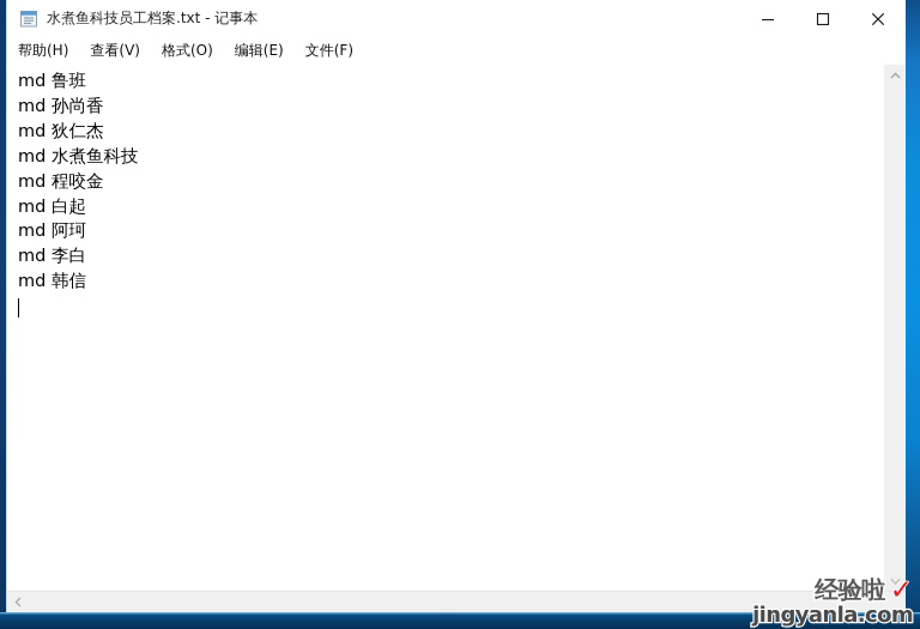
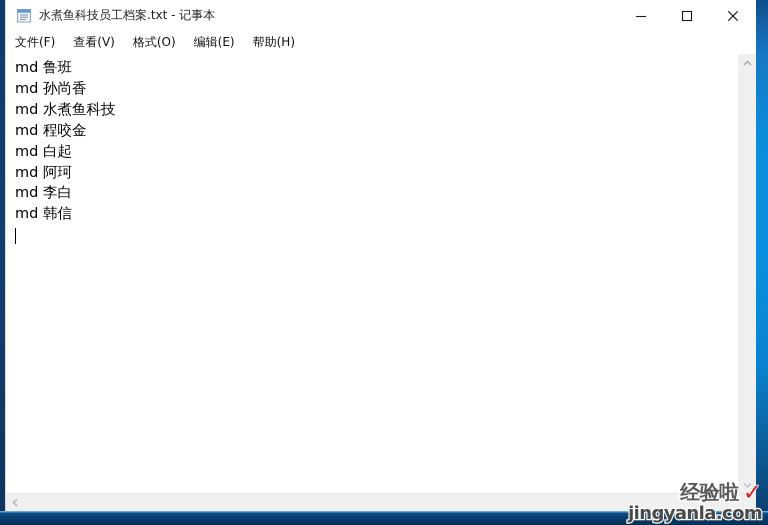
  水煮鱼科技员工档案.txt - 记事本
- 帮助(H)
+ 文件(F)
  查看(V)
  格式(O)
  编辑(E)
- 文件(F)
+ 帮助(H)
  md 鲁班
  md 孙尚香
- md 狄仁杰
  md 水煮鱼科技
  md 程咬金
  md 白起
  md 阿珂
  md 李白
  md 韩信
  经验啦
  ✓
  jingyanla.com
